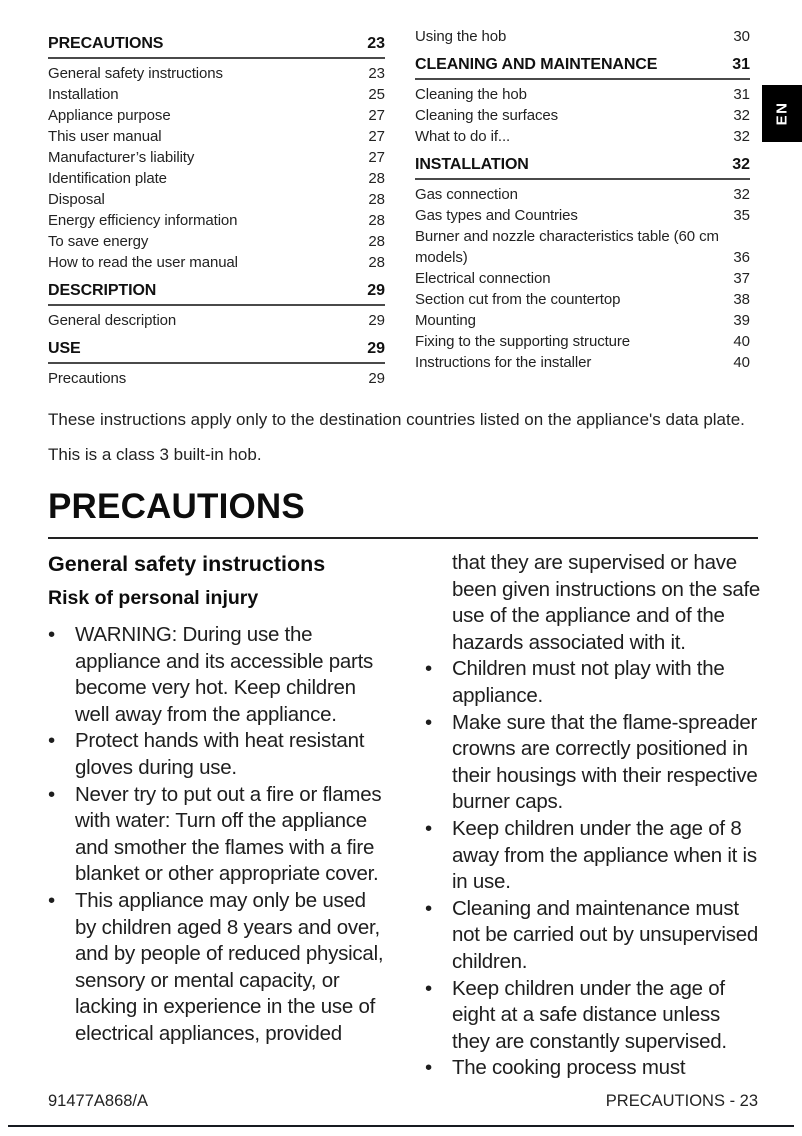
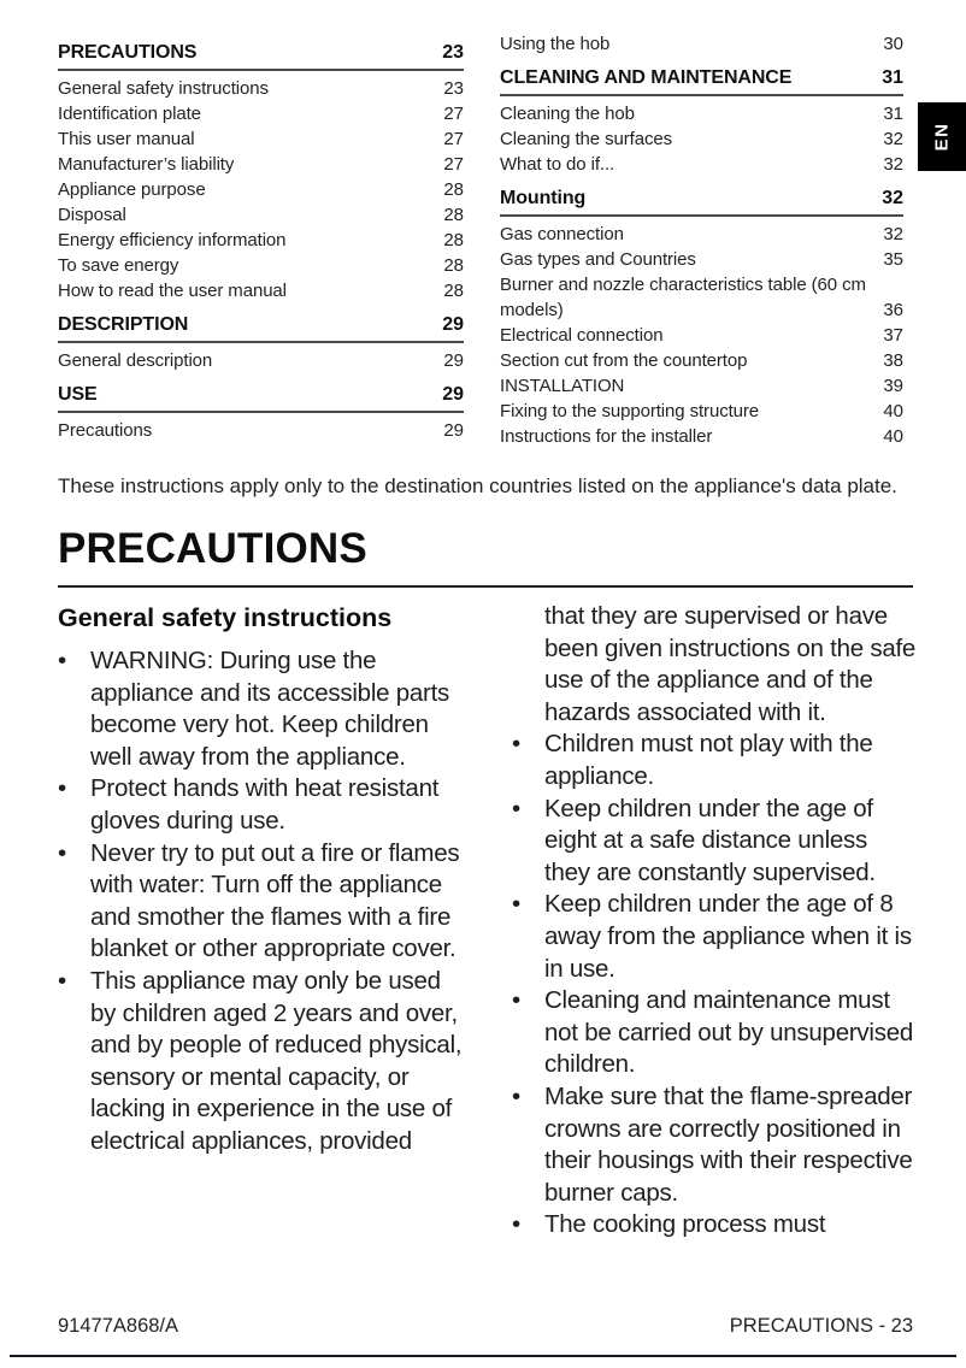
  PRECAUTIONS
  23
  General safety instructions
  23
- Installation
- 25
- Appliance purpose
+ Identification plate
  27
  This user manual
  27
  Manufacturer’s liability
  27
- Identification plate
+ Appliance purpose
  28
  Disposal
  28
  Energy efficiency information
  28
  To save energy
  28
  How to read the user manual
  28
  DESCRIPTION
  29
  General description
  29
  USE
  29
  Precautions
  29
  Using the hob
  30
  CLEANING AND MAINTENANCE
  31
  Cleaning the hob
  31
  Cleaning the surfaces
  32
  What to do if...
  32
- INSTALLATION
+ Mounting
  32
  Gas connection
  32
  Gas types and Countries
  35
  Burner and nozzle characteristics table (60 cm models)
  36
  Electrical connection
  37
  Section cut from the countertop
  38
- Mounting
+ INSTALLATION
  39
  Fixing to the supporting structure
  40
  Instructions for the installer
  40
  These instructions apply only to the destination countries listed on the appliance's data plate.
- This is a class 3 built-in hob.
  PRECAUTIONS
  General safety instructions
- Risk of personal injury
  •
  WARNING: During use the appliance and its accessible parts become very hot. Keep children well away from the appliance.
  •
  Protect hands with heat resistant gloves during use.
  •
  Never try to put out a fire or flames with water: Turn off the appliance and smother the flames with a fire blanket or other appropriate cover.
  •
- This appliance may only be used by children aged 8 years and over, and by people of reduced physical, sensory or mental capacity, or lacking in experience in the use of electrical appliances, provided
+ This appliance may only be used by children aged 2 years and over, and by people of reduced physical, sensory or mental capacity, or lacking in experience in the use of electrical appliances, provided
  that they are supervised or have been given instructions on the safe use of the appliance and of the hazards associated with it.
  •
  Children must not play with the appliance.
  •
- Make sure that the flame-spreader crowns are correctly positioned in their housings with their respective burner caps.
+ Keep children under the age of eight at a safe distance unless they are constantly supervised.
  •
  Keep children under the age of 8 away from the appliance when it is in use.
  •
  Cleaning and maintenance must not be carried out by unsupervised children.
  •
- Keep children under the age of eight at a safe distance unless they are constantly supervised.
+ Make sure that the flame-spreader crowns are correctly positioned in their housings with their respective burner caps.
  •
  The cooking process must
  91477A868/A
  PRECAUTIONS - 23
